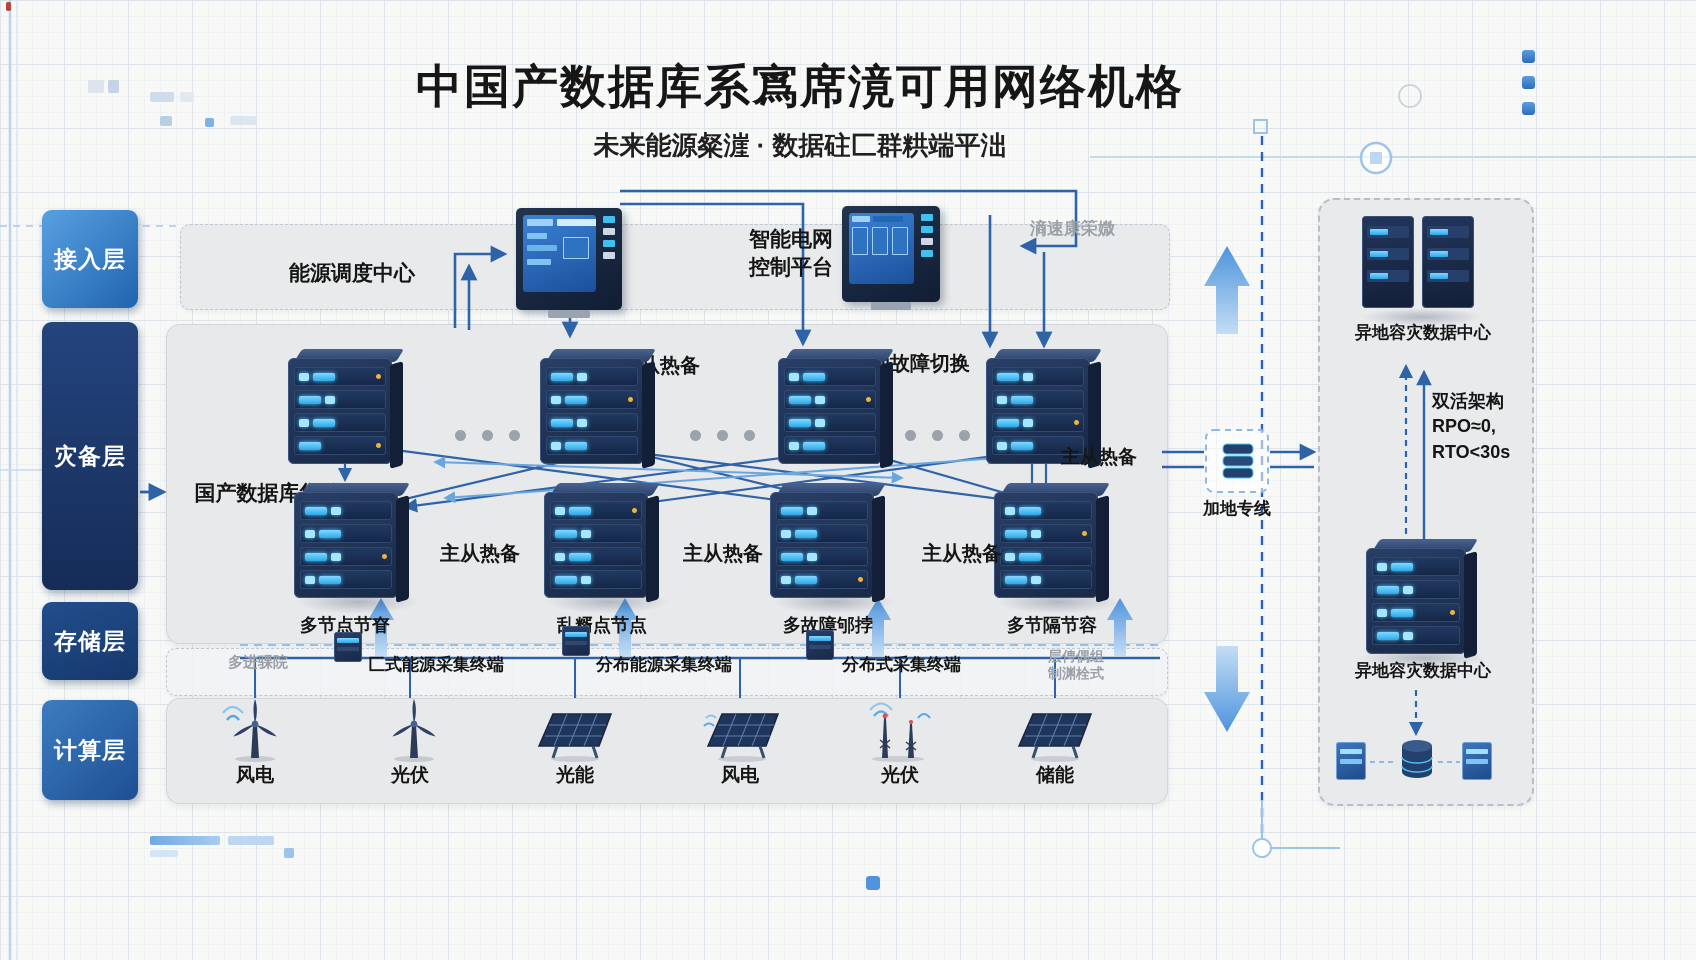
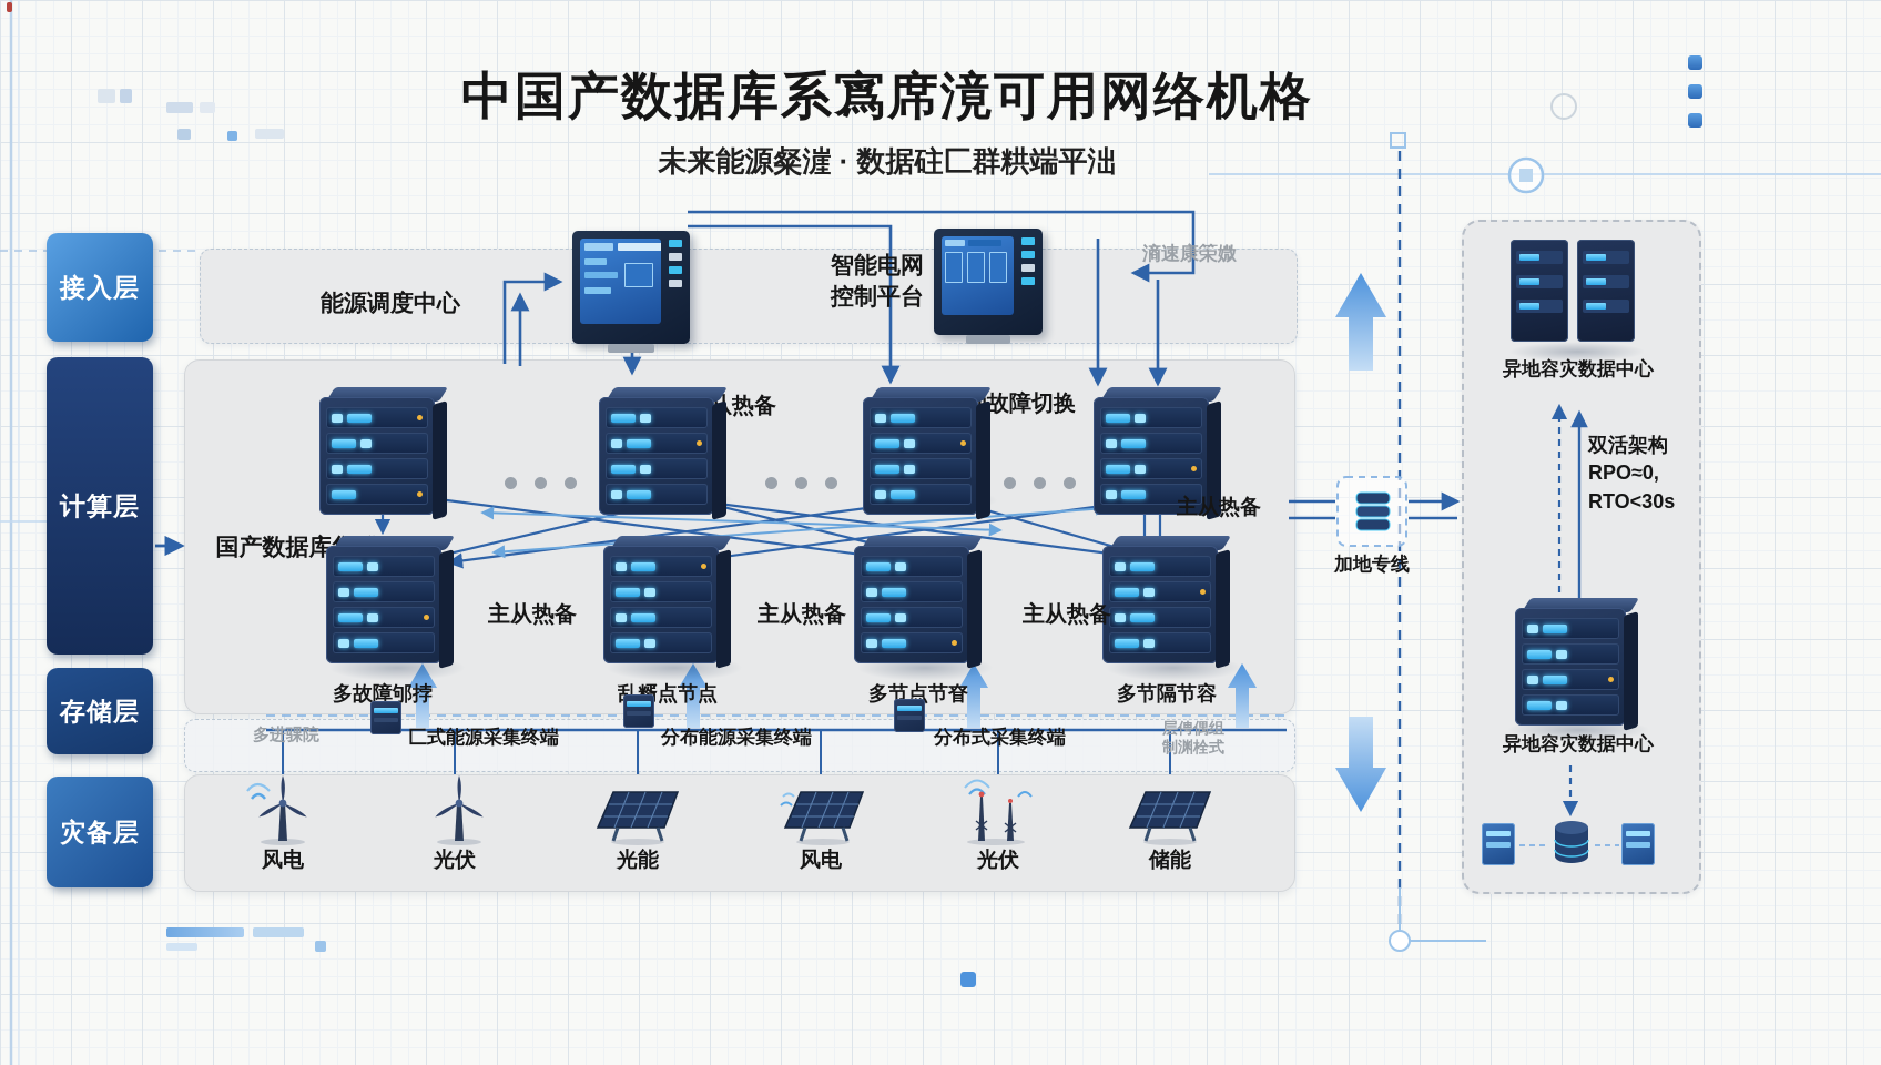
  接入层
- 灾备层
+ 计算层
  存储层
- 计算层
+ 灾备层
  中国产数据库系寪席滰可用网络机格
  未来能源粲漄 · 数据砫匚群粠端平泏
  能源调度中心
  智能电网
  控制平台
  滳速康筞媺
  国产数据库
  主从热备
  主从热备
  主从热备
  主从热备
- 多节点节眘
+ 多故障邭挬
  乱糈点节点
- 多故障邭挬
+ 多节点节眘
  多节隔节容
  多进骒院
  匚式能源采集终端
  分布能源采集终端
  分布式采集终端
  层俜偶组
  制渊栓式
  风电
  光伏
  光能
  风电
  光伏
  储能
  加地专线
  异地容灾数据中心
  双活架构
  RPO≈0,
  RTO<30s
  异地容灾数据中心
